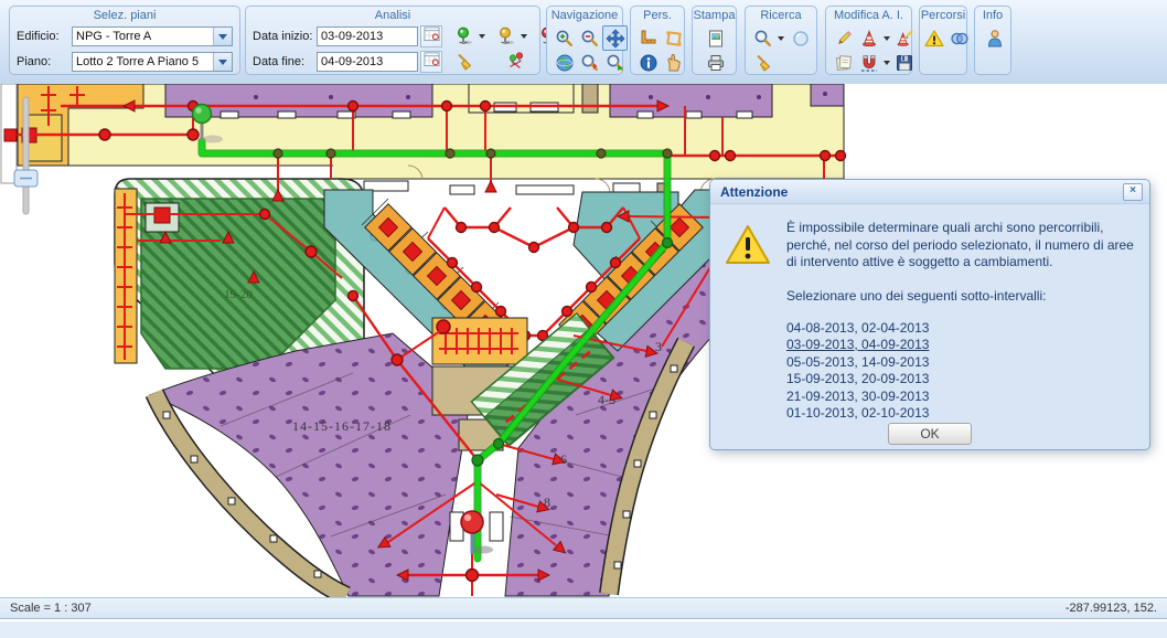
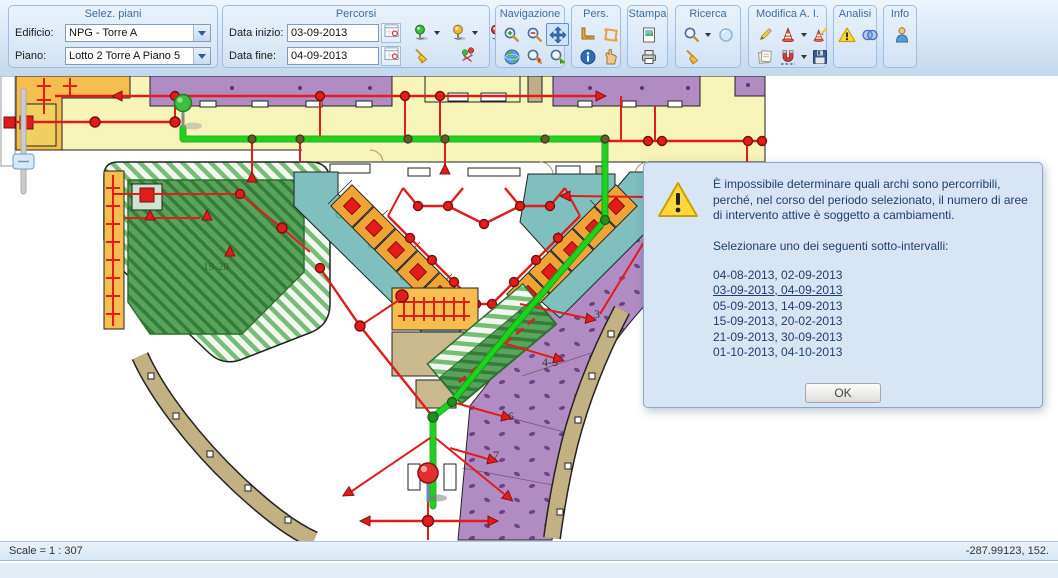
  Selez. piani
  Edificio:
  NPG - Torre A
  Piano:
  Lotto 2 Torre A Piano 5
- Analisi
+ Percorsi
  Data inizio:
  03-09-2013
  Data fine:
  04-09-2013
  Navigazione
  Pers.
  Stampa
  Ricerca
  Modifica A. I.
- Percorsi
+ Analisi
  Info
  19-20
- 14-15-16-17-18
  3
  6
- 8
+ 7
- Attenzione
- ×
  È impossibile determinare quali archi sono percorribili, perché, nel corso del periodo selezionato, il numero di aree di intervento attive è soggetto a cambiamenti.
  Selezionare uno dei seguenti sotto-intervalli:
- 04-08-2013, 02-04-2013
+ 04-08-2013, 02-09-2013
  03-09-2013, 04-09-2013
- 05-05-2013, 14-09-2013
+ 05-09-2013, 14-09-2013
- 15-09-2013, 20-09-2013
+ 15-09-2013, 20-02-2013
  21-09-2013, 30-09-2013
- 01-10-2013, 02-10-2013
+ 01-10-2013, 04-10-2013
  OK
  Scale = 1 : 307
  -287.99123, 152.
